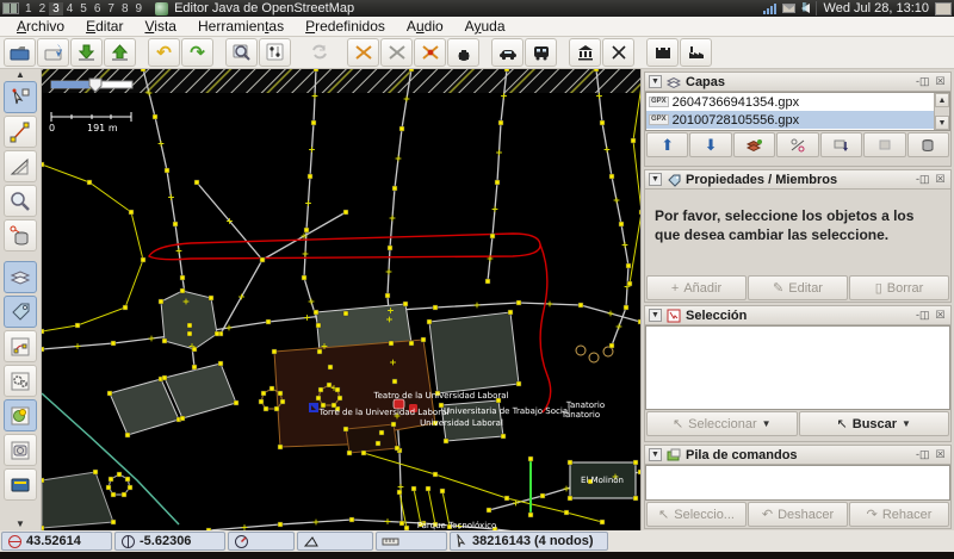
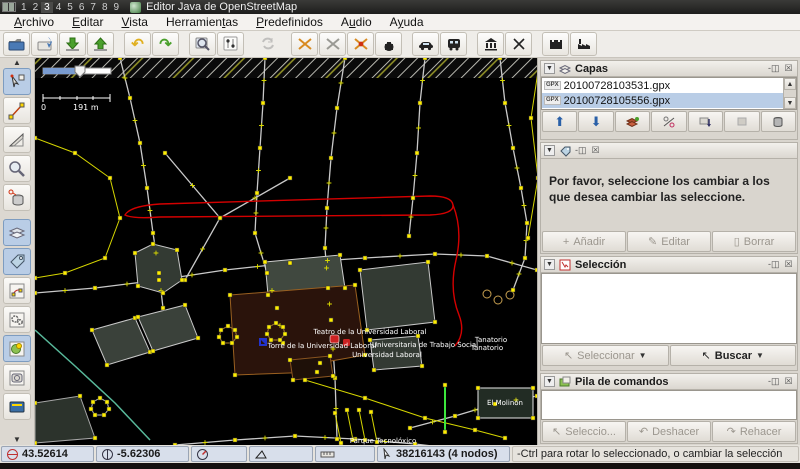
  1
  2
  3
  4
  5
  6
  7
  8
  9
  Editor Java de OpenStreetMap
- Wed Jul 28, 13:10
  Archivo
  Editar
  Vista
  Herramientas
  Predefinidos
  Audio
  Ayuda
  ↶
  ↷
  ▲
  ▼
  0
  191 m
  Teatro de la Universidad Laboral
  Torre de la Universidad Laboral
  Universitaria de Trabajo Social
  Universidad Laboral
  Tanatorio
  Tanatorio
  El Molinón
  Parque Tecnolóxico
  Capas
  -◫
  ☒
- 26047366941354.gpx
+ 20100728103531.gpx
  20100728105556.gpx
  ⬆
  ⬇
- Propiedades / Miembros
  -◫
  ☒
- Por favor, seleccione los objetos a los
+ Por favor, seleccione los cambiar a los
  que desea cambiar las seleccione.
  +
  Añadir
  ✎
  Editar
  ▯
  Borrar
  Selección
  -◫
  ☒
  ↖
  Seleccionar
  ▼
  ↖
  Buscar
  ▼
  Pila de comandos
  -◫
  ☒
  ↖
  Seleccio...
  ↶
  Deshacer
  ↷
  Rehacer
  43.52614
  -5.62306
  38216143 (4 nodos)
+ -Ctrl para rotar lo seleccionado, o cambiar la selección
